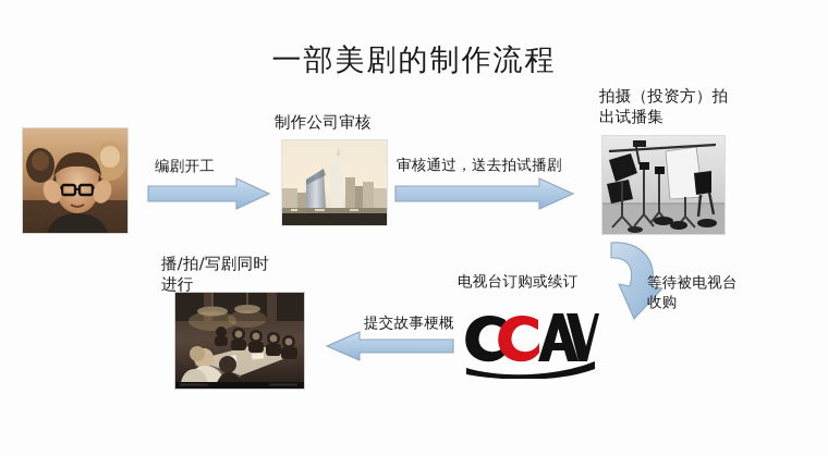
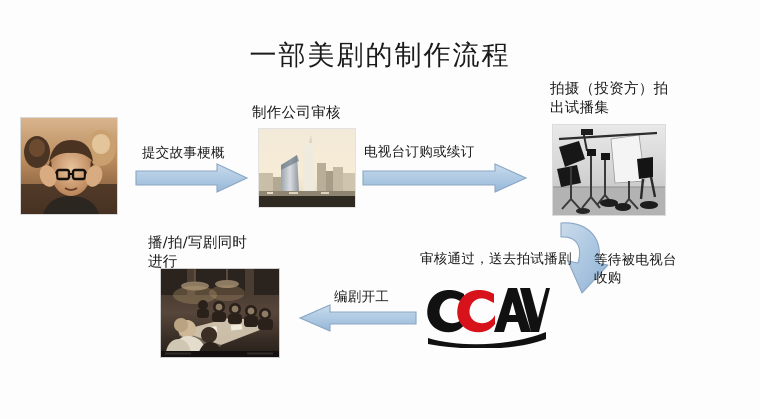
  一部美剧的制作流程
- 编剧开工
+ 提交故事梗概
  制作公司审核
- 审核通过，送去拍试播剧
+ 电视台订购或续订
  拍摄（投资方）拍
  出试播集
  等待被电视台
  收购
- 电视台订购或续订
+ 审核通过，送去拍试播剧
- 提交故事梗概
+ 编剧开工
  播/拍/写剧同时
  进行
